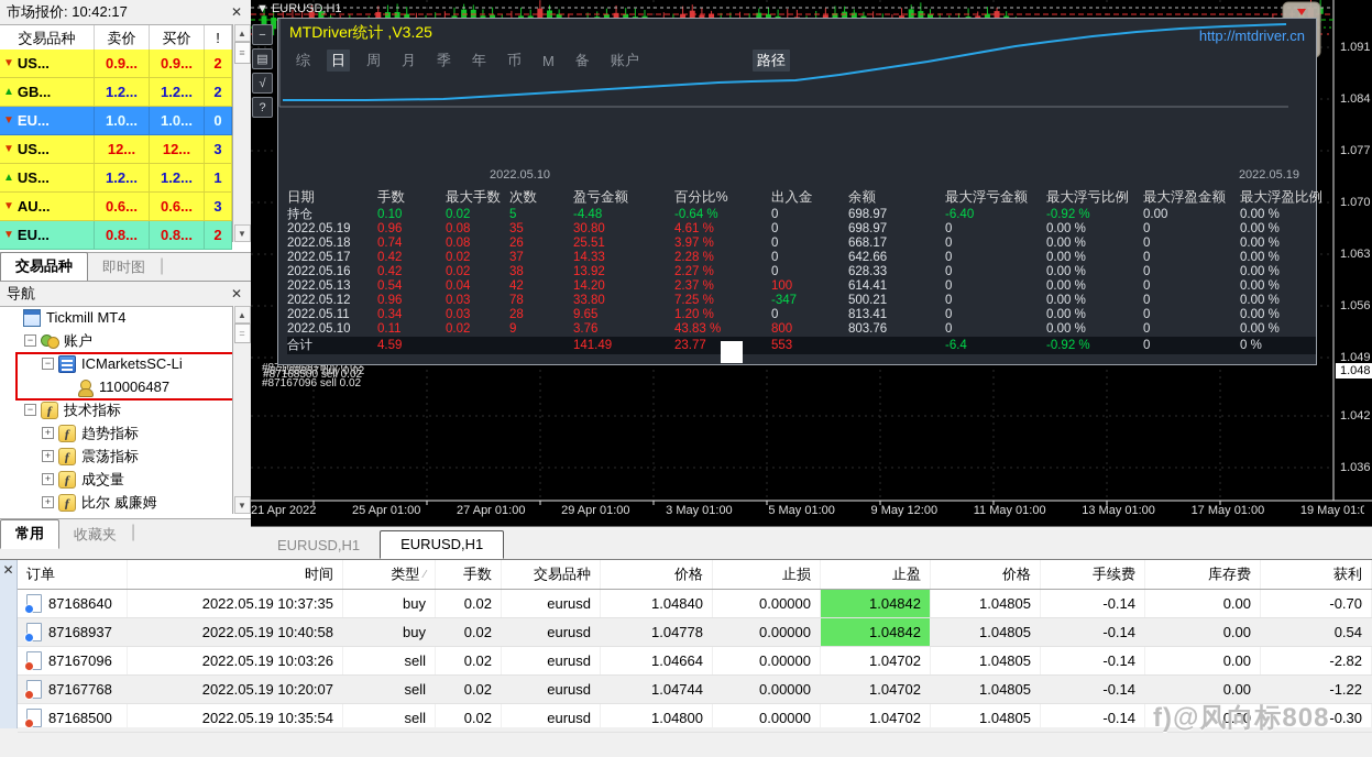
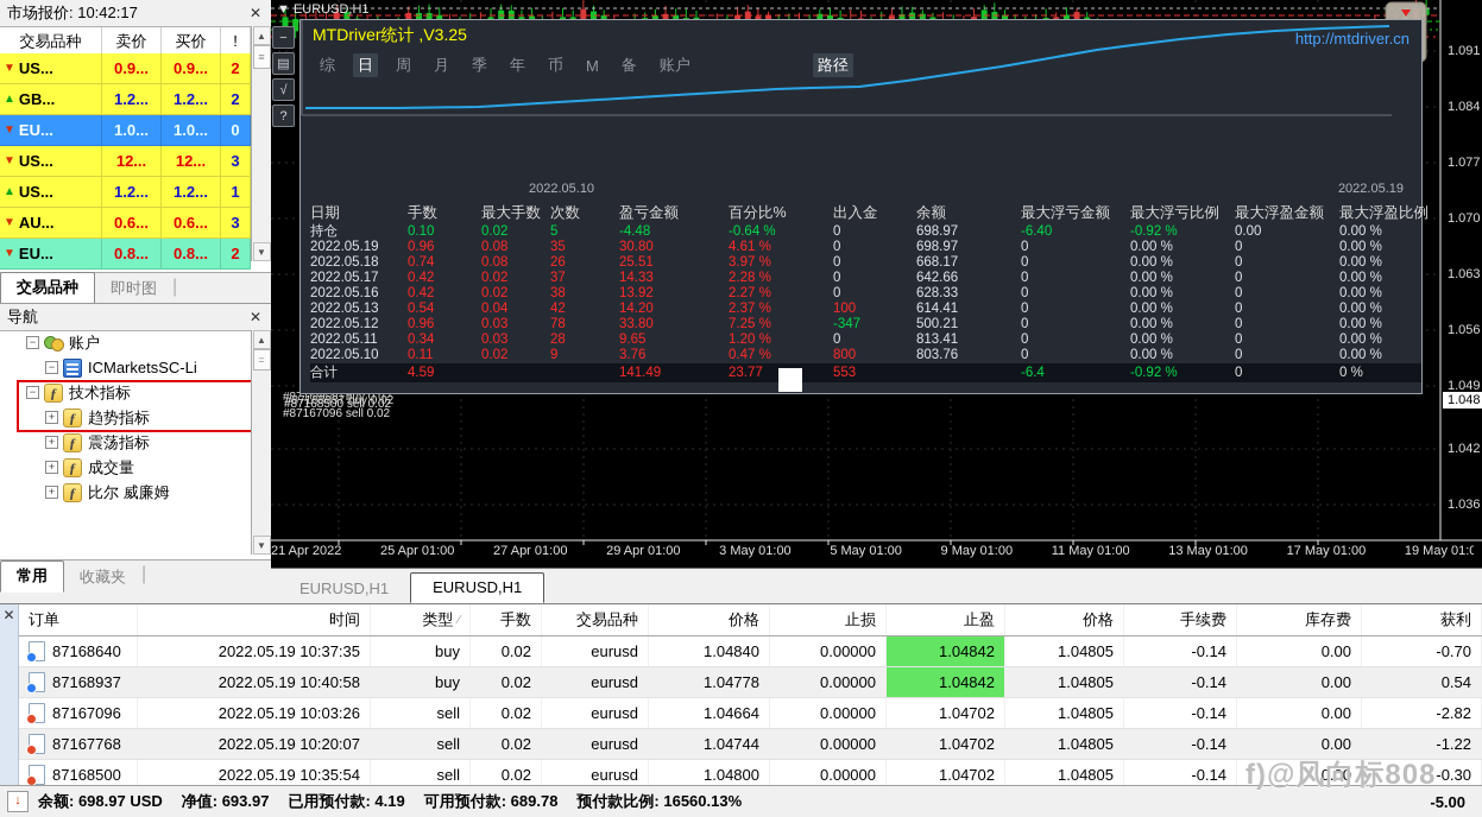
  市场报价: 10:42:17
  ✕
  交易品种
  卖价
  买价
  !
  ▼
  US...
  0.9...
  0.9...
  2
  ▲
  GB...
  1.2...
  1.2...
  2
  ▼
  EU...
  1.0...
  1.0...
  0
  ▼
  US...
  12...
  12...
  3
  ▲
  US...
  1.2...
  1.2...
  1
  ▼
  AU...
  0.6...
  0.6...
  3
  ▼
  EU...
  0.8...
  0.8...
  2
  ▲
  ≡
  ▼
  交易品种
  即时图
  |
  导航
  ✕
- Tickmill MT4
  −
  账户
  −
  ICMarketsSC-Li
- 110006487
  −
  ƒ
  技术指标
  +
  ƒ
  趋势指标
  +
  ƒ
  震荡指标
  +
  ƒ
  成交量
  +
  ƒ
  比尔 威廉姆
  ▲
  =
  ▼
  常用
  收藏夹
  |
  ▼ EURUSD,H1
  −
  ▤
  √
  ?
  #87168640 buy 0.02
  #87168937 buy 0.02
  #87168500 sell 0.02
  #87167096 sell 0.02
  1.091
  1.084
  1.077
  1.070
  1.063
  1.056
  1.049
  1.042
  1.036
  1.048
  21 Apr 2022
  25 Apr 01:00
  27 Apr 01:00
  29 Apr 01:00
  3 May 01:00
  5 May 01:00
- 9 May 12:00
+ 9 May 01:00
  11 May 01:00
  13 May 01:00
  17 May 01:00
  19 May 01:0
  MTDriver统计 ,V3.25
  http://mtdriver.cn
  综
  日
  周
  月
  季
  年
  币
  M
  备
  账户
  路径
  2022.05.10
  2022.05.19
  日期
  手数
  最大手数
  次数
  盈亏金额
  百分比%
  出入金
  余额
  最大浮亏金额
  最大浮亏比例
  最大浮盈金额
  最大浮盈比例
  持仓
  0.10
  0.02
  5
  -4.48
  -0.64 %
  0
  698.97
  -6.40
  -0.92 %
  0.00
  0.00 %
  2022.05.19
  0.96
  0.08
  35
  30.80
  4.61 %
  0
  698.97
  0
  0.00 %
  0
  0.00 %
  2022.05.18
  0.74
  0.08
  26
  25.51
  3.97 %
  0
  668.17
  0
  0.00 %
  0
  0.00 %
  2022.05.17
  0.42
  0.02
  37
  14.33
  2.28 %
  0
  642.66
  0
  0.00 %
  0
  0.00 %
  2022.05.16
  0.42
  0.02
  38
  13.92
  2.27 %
  0
  628.33
  0
  0.00 %
  0
  0.00 %
  2022.05.13
  0.54
  0.04
  42
  14.20
  2.37 %
  100
  614.41
  0
  0.00 %
  0
  0.00 %
  2022.05.12
  0.96
  0.03
  78
  33.80
  7.25 %
  -347
  500.21
  0
  0.00 %
  0
  0.00 %
  2022.05.11
  0.34
  0.03
  28
  9.65
  1.20 %
  0
  813.41
  0
  0.00 %
  0
  0.00 %
  2022.05.10
  0.11
  0.02
  9
  3.76
- 43.83 %
+ 0.47 %
  800
  803.76
  0
  0.00 %
  0
  0.00 %
  合计
  4.59
  141.49
  23.77
  553
  -6.4
  -0.92 %
  0
  0 %
  EURUSD,H1
  EURUSD,H1
  ✕
  订单
  时间
  类型
  ∕
  手数
  交易品种
  价格
  止损
  止盈
  价格
  手续费
  库存费
  获利
  87168640
  2022.05.19 10:37:35
  buy
  0.02
  eurusd
  1.04840
  0.00000
  1.04842
  1.04805
  -0.14
  0.00
  -0.70
  87168937
  2022.05.19 10:40:58
  buy
  0.02
  eurusd
  1.04778
  0.00000
  1.04842
  1.04805
  -0.14
  0.00
  0.54
  87167096
  2022.05.19 10:03:26
  sell
  0.02
  eurusd
  1.04664
  0.00000
  1.04702
  1.04805
  -0.14
  0.00
  -2.82
  87167768
  2022.05.19 10:20:07
  sell
  0.02
  eurusd
  1.04744
  0.00000
  1.04702
  1.04805
  -0.14
  0.00
  -1.22
  87168500
  2022.05.19 10:35:54
  sell
  0.02
  eurusd
  1.04800
  0.00000
  1.04702
  1.04805
  -0.14
  0.00
  -0.30
  f)@风向标808
+ ↓
+ 余额: 698.97 USD 净值: 693.97 已用预付款: 4.19 可用预付款: 689.78 预付款比例: 16560.13%
+ -5.00
